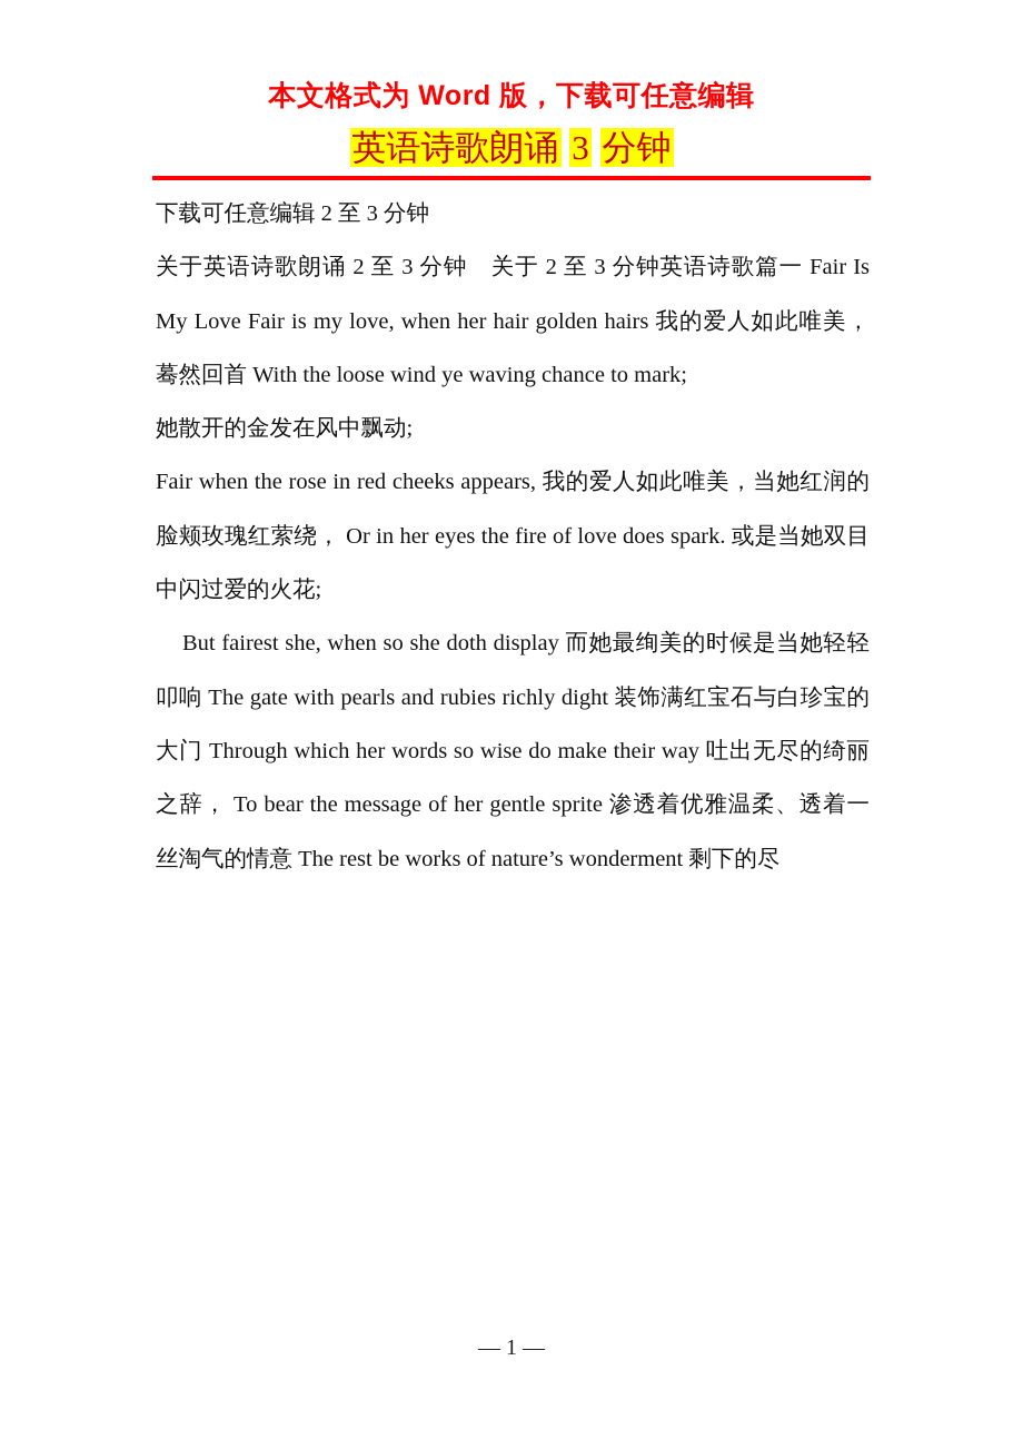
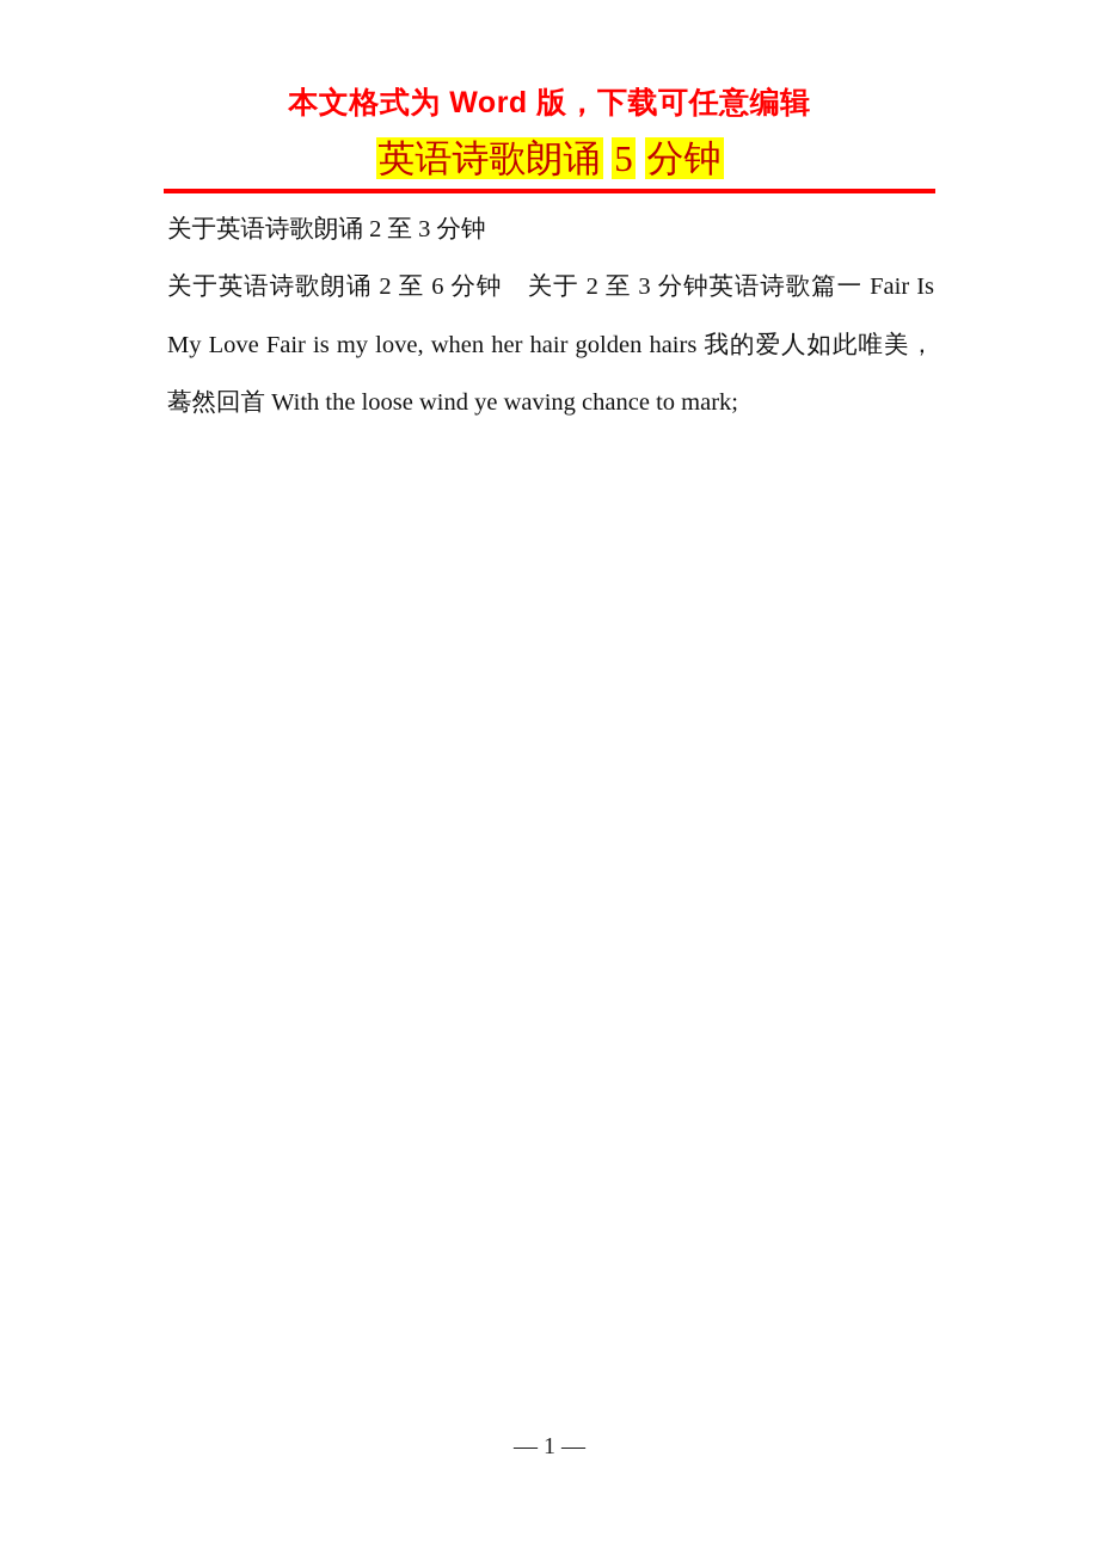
  本文格式为 Word 版，下载可任意编辑
- 英语诗歌朗诵 3 分钟
+ 英语诗歌朗诵 5 分钟
- 下载可任意编辑 2 至 3 分钟
+ 关于英语诗歌朗诵 2 至 3 分钟
- 关于英语诗歌朗诵 2 至 3 分钟 关于 2 至 3 分钟英语诗歌篇一 Fair Is My Love Fair is my love, when her hair golden hairs 我的爱人如此唯美，蓦然回首 With the loose wind ye waving chance to mark;
+ 关于英语诗歌朗诵 2 至 6 分钟 关于 2 至 3 分钟英语诗歌篇一 Fair Is My Love Fair is my love, when her hair golden hairs 我的爱人如此唯美，蓦然回首 With the loose wind ye waving chance to mark;
- 她散开的金发在风中飘动;
- Fair when the rose in red cheeks appears, 我的爱人如此唯美，当她红润的脸颊玫瑰红萦绕， Or in her eyes the fire of love does spark. 或是当她双目中闪过爱的火花;
- But fairest she, when so she doth display 而她最绚美的时候是当她轻轻叩响 The gate with pearls and rubies richly dight 装饰满红宝石与白珍宝的大门 Through which her words so wise do make their way 吐出无尽的绮丽之辞， To bear the message of her gentle sprite 渗透着优雅温柔、透着一丝淘气的情意 The rest be works of nature’s wonderment 剩下的尽
  — 1 —
